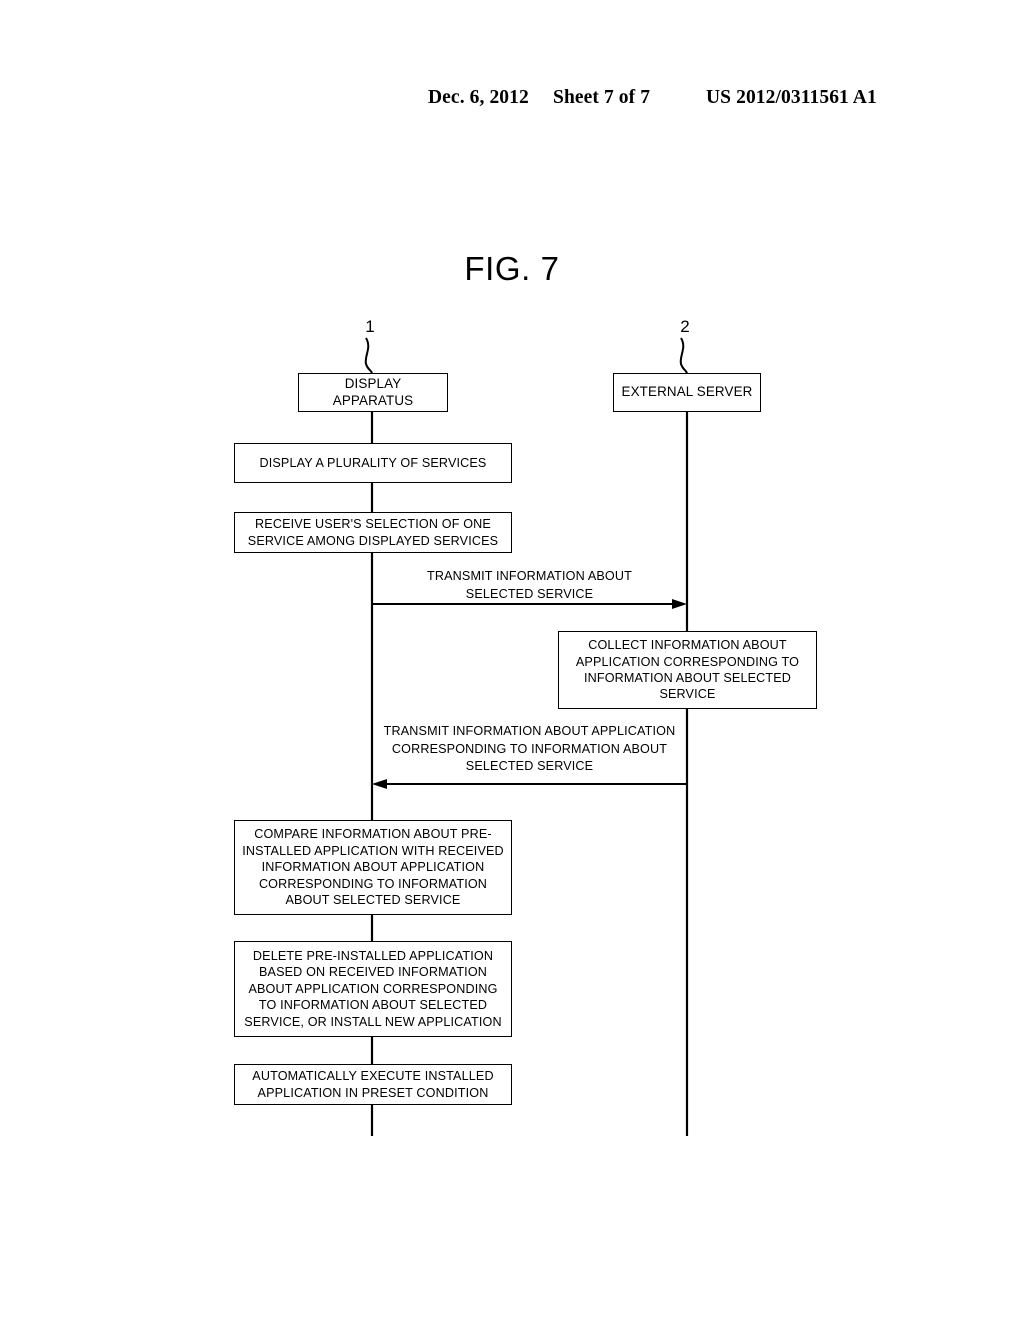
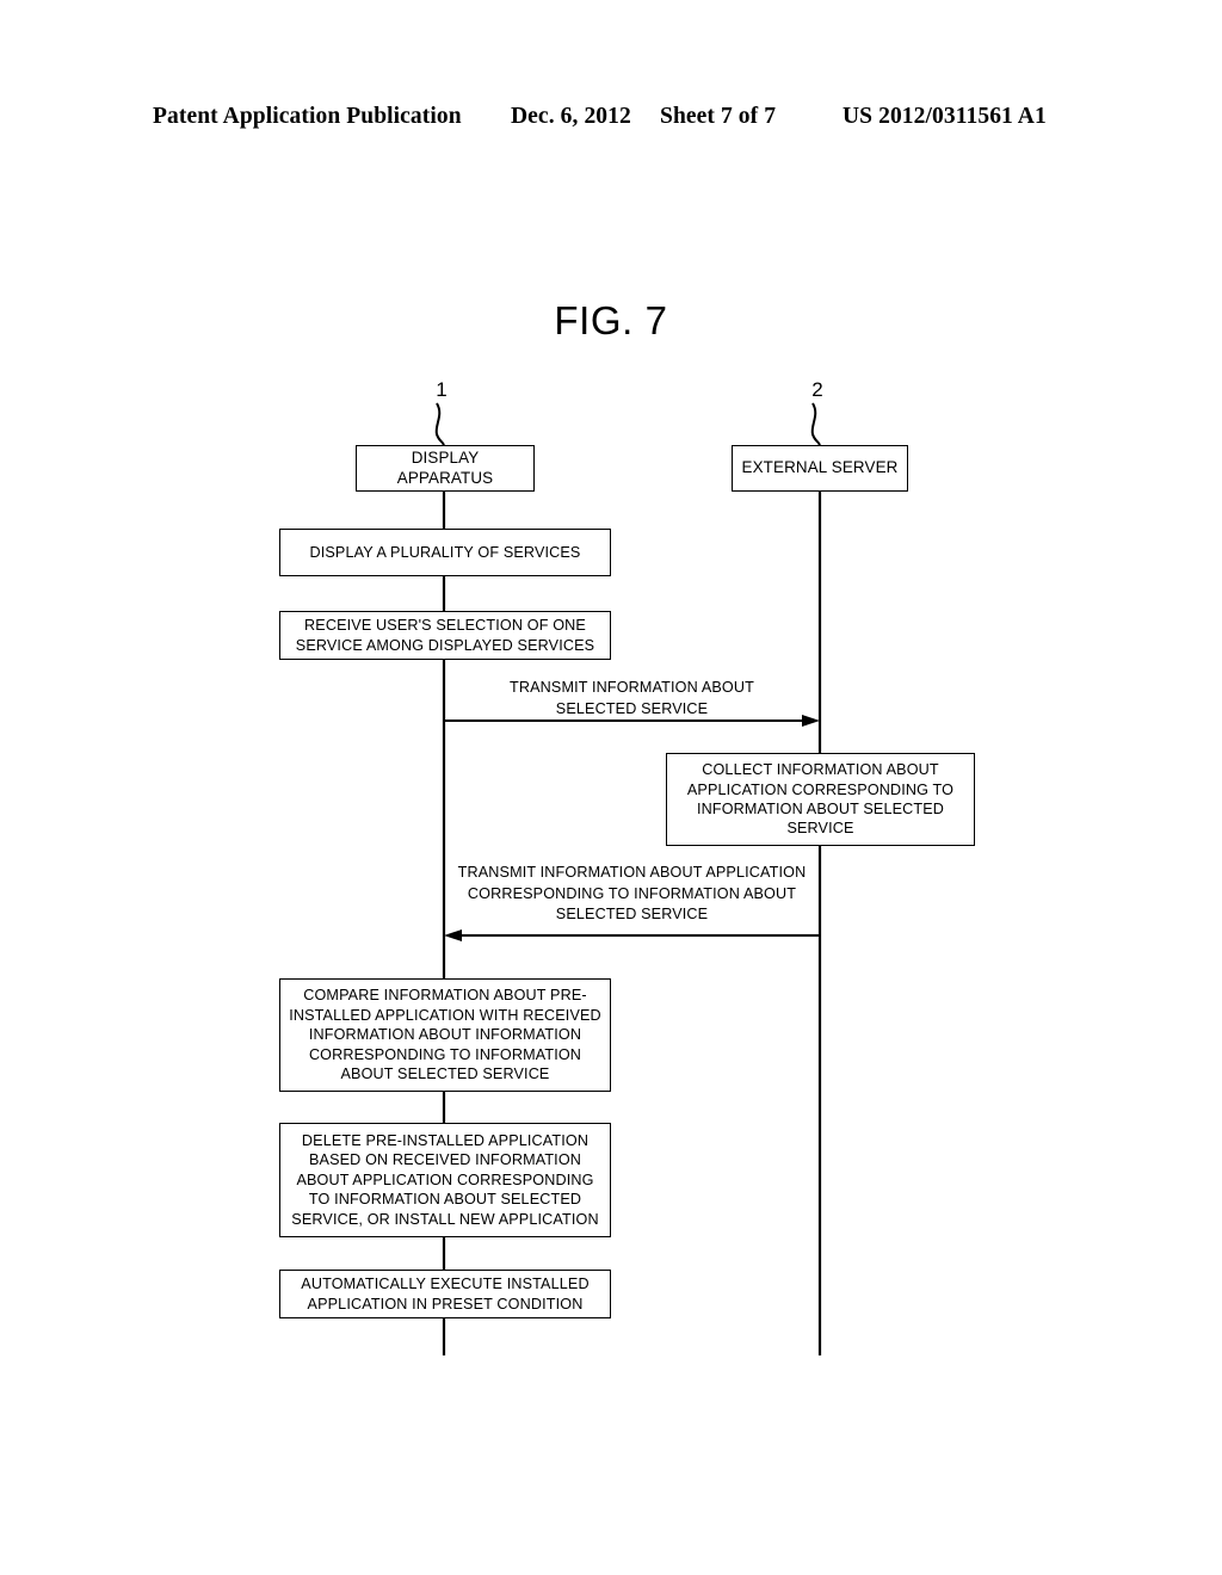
+ Patent Application Publication
  Dec. 6, 2012
  Sheet 7 of 7
  US 2012/0311561 A1
  FIG. 7
  DISPLAY APPARATUS
  EXTERNAL SERVER
  1
  2
  DISPLAY A PLURALITY OF SERVICES
  RECEIVE USER'S SELECTION OF ONE SERVICE AMONG DISPLAYED SERVICES
  COLLECT INFORMATION ABOUT APPLICATION CORRESPONDING TO INFORMATION ABOUT SELECTED SERVICE
- COMPARE INFORMATION ABOUT PRE-INSTALLED APPLICATION WITH RECEIVED INFORMATION ABOUT APPLICATION CORRESPONDING TO INFORMATION ABOUT SELECTED SERVICE
+ COMPARE INFORMATION ABOUT PRE-INSTALLED APPLICATION WITH RECEIVED INFORMATION ABOUT INFORMATION CORRESPONDING TO INFORMATION ABOUT SELECTED SERVICE
  DELETE PRE-INSTALLED APPLICATION BASED ON RECEIVED INFORMATION ABOUT APPLICATION CORRESPONDING TO INFORMATION ABOUT SELECTED SERVICE, OR INSTALL NEW APPLICATION
  AUTOMATICALLY EXECUTE INSTALLED APPLICATION IN PRESET CONDITION
  TRANSMIT INFORMATION ABOUT SELECTED SERVICE
  TRANSMIT INFORMATION ABOUT APPLICATION CORRESPONDING TO INFORMATION ABOUT SELECTED SERVICE
